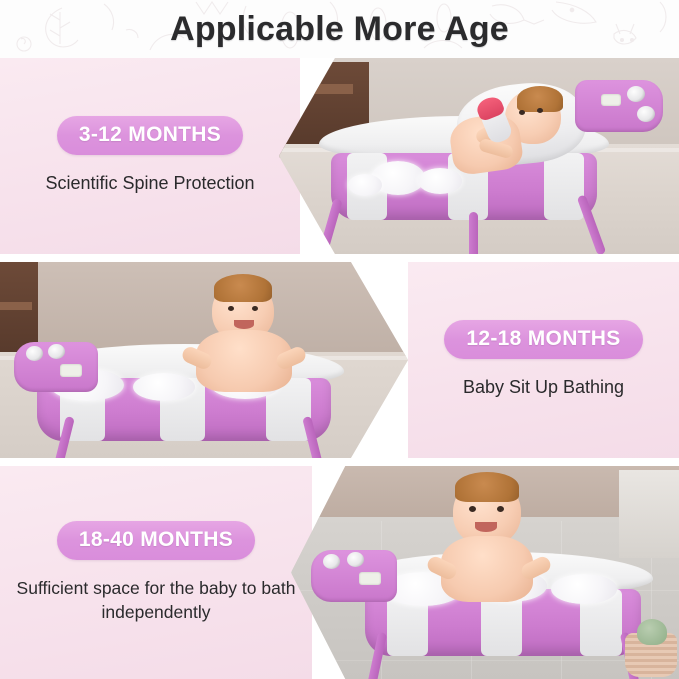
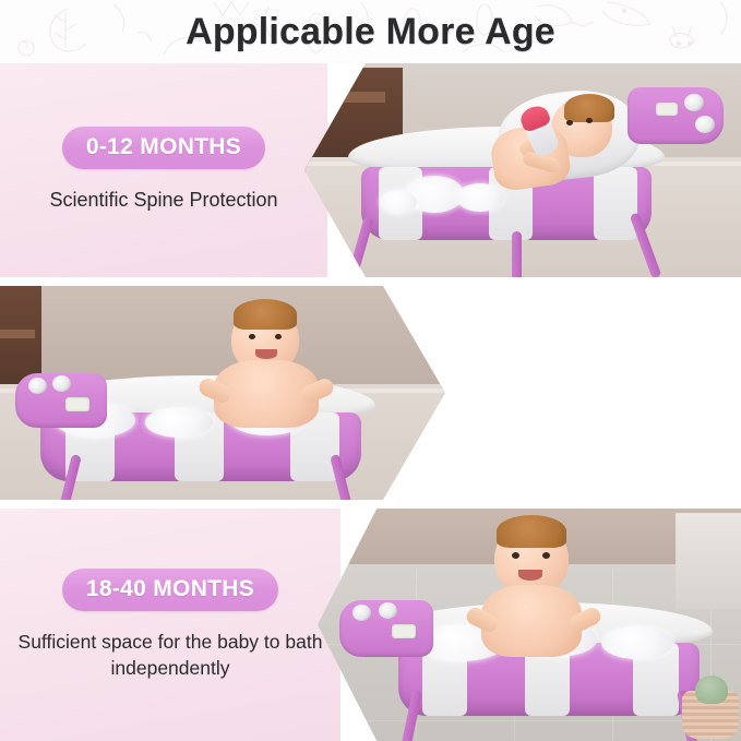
  Applicable More Age
- 3-12 MONTHS
+ 0-12 MONTHS
  Scientific Spine Protection
- 12-18 MONTHS
- Baby Sit Up Bathing
  18-40 MONTHS
  Sufficient space for the baby to bath independently
